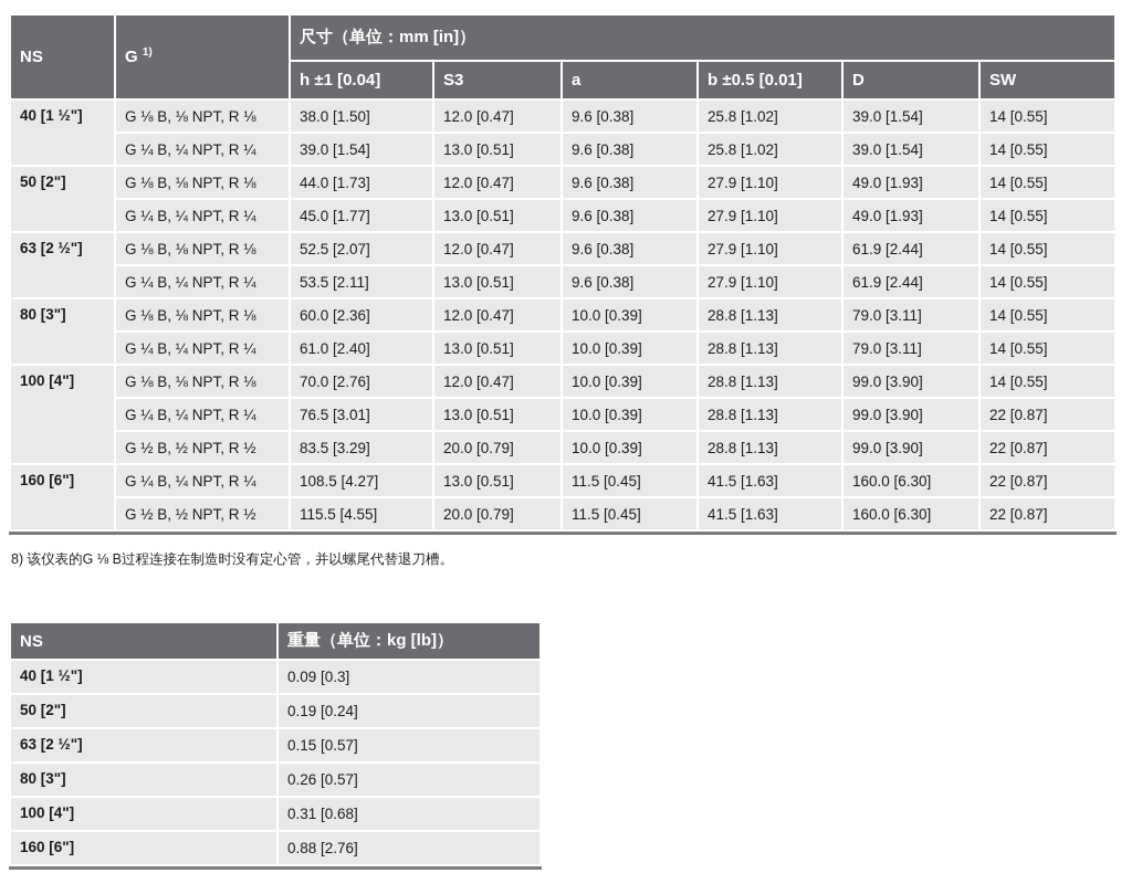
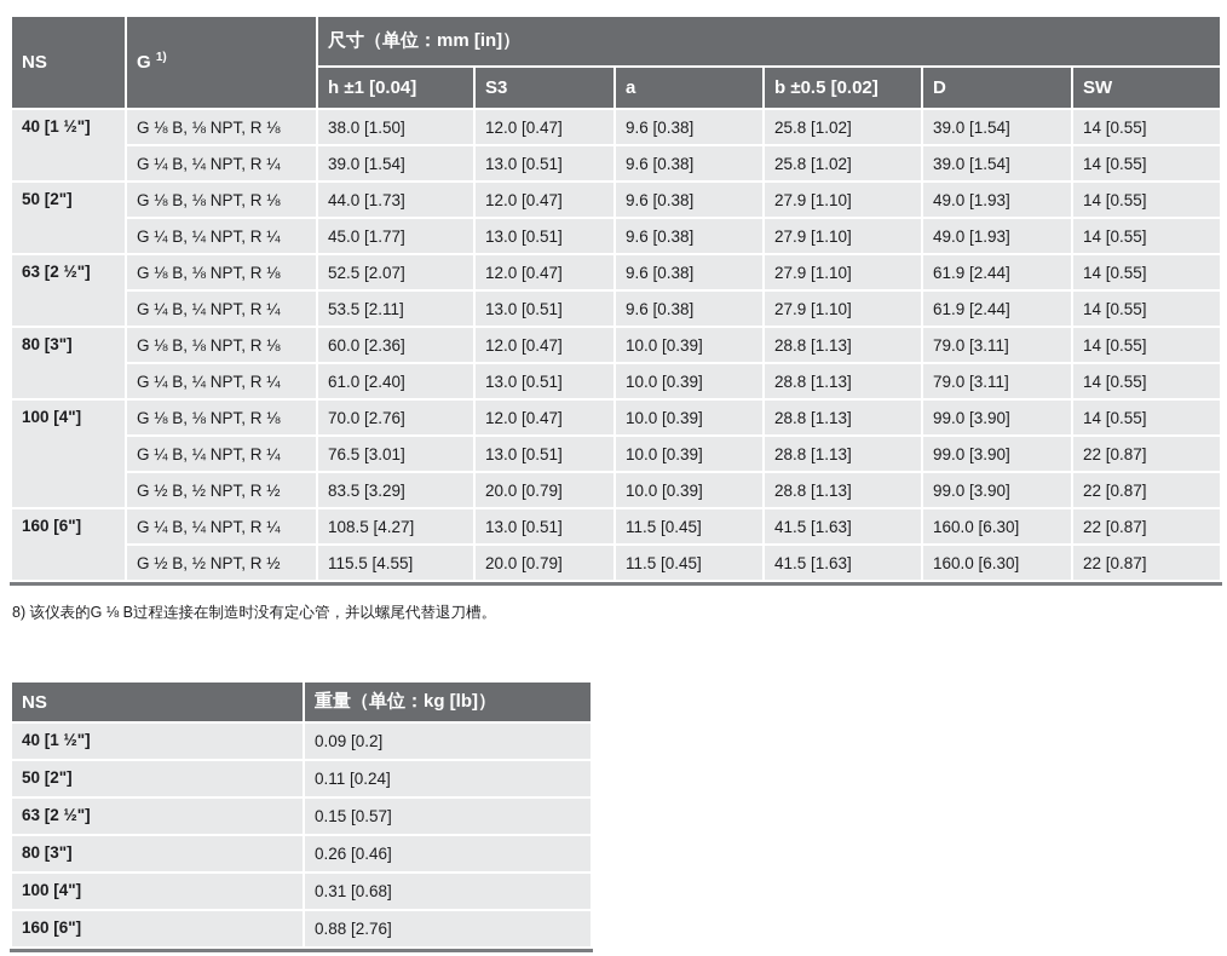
  NS	G 1)	尺寸（单位：mm [in]）
- h ±1 [0.04]	S3	a	b ±0.5 [0.01]	D	SW
+ h ±1 [0.04]	S3	a	b ±0.5 [0.02]	D	SW
  40 [1 ½"]	G ⅛ B, ⅛ NPT, R ⅛	38.0 [1.50]	12.0 [0.47]	9.6 [0.38]	25.8 [1.02]	39.0 [1.54]	14 [0.55]
  G ¼ B, ¼ NPT, R ¼	39.0 [1.54]	13.0 [0.51]	9.6 [0.38]	25.8 [1.02]	39.0 [1.54]	14 [0.55]
  50 [2"]	G ⅛ B, ⅛ NPT, R ⅛	44.0 [1.73]	12.0 [0.47]	9.6 [0.38]	27.9 [1.10]	49.0 [1.93]	14 [0.55]
  G ¼ B, ¼ NPT, R ¼	45.0 [1.77]	13.0 [0.51]	9.6 [0.38]	27.9 [1.10]	49.0 [1.93]	14 [0.55]
  63 [2 ½"]	G ⅛ B, ⅛ NPT, R ⅛	52.5 [2.07]	12.0 [0.47]	9.6 [0.38]	27.9 [1.10]	61.9 [2.44]	14 [0.55]
  G ¼ B, ¼ NPT, R ¼	53.5 [2.11]	13.0 [0.51]	9.6 [0.38]	27.9 [1.10]	61.9 [2.44]	14 [0.55]
  80 [3"]	G ⅛ B, ⅛ NPT, R ⅛	60.0 [2.36]	12.0 [0.47]	10.0 [0.39]	28.8 [1.13]	79.0 [3.11]	14 [0.55]
  G ¼ B, ¼ NPT, R ¼	61.0 [2.40]	13.0 [0.51]	10.0 [0.39]	28.8 [1.13]	79.0 [3.11]	14 [0.55]
  100 [4"]	G ⅛ B, ⅛ NPT, R ⅛	70.0 [2.76]	12.0 [0.47]	10.0 [0.39]	28.8 [1.13]	99.0 [3.90]	14 [0.55]
  G ¼ B, ¼ NPT, R ¼	76.5 [3.01]	13.0 [0.51]	10.0 [0.39]	28.8 [1.13]	99.0 [3.90]	22 [0.87]
  G ½ B, ½ NPT, R ½	83.5 [3.29]	20.0 [0.79]	10.0 [0.39]	28.8 [1.13]	99.0 [3.90]	22 [0.87]
  160 [6"]	G ¼ B, ¼ NPT, R ¼	108.5 [4.27]	13.0 [0.51]	11.5 [0.45]	41.5 [1.63]	160.0 [6.30]	22 [0.87]
  G ½ B, ½ NPT, R ½	115.5 [4.55]	20.0 [0.79]	11.5 [0.45]	41.5 [1.63]	160.0 [6.30]	22 [0.87]
  8) 该仪表的G ⅛ B过程连接在制造时没有定心管，并以螺尾代替退刀槽。
  NS	重量（单位：kg [lb]）
- 40 [1 ½"]	0.09 [0.3]
+ 40 [1 ½"]	0.09 [0.2]
- 50 [2"]	0.19 [0.24]
+ 50 [2"]	0.11 [0.24]
  63 [2 ½"]	0.15 [0.57]
- 80 [3"]	0.26 [0.57]
+ 80 [3"]	0.26 [0.46]
  100 [4"]	0.31 [0.68]
  160 [6"]	0.88 [2.76]
